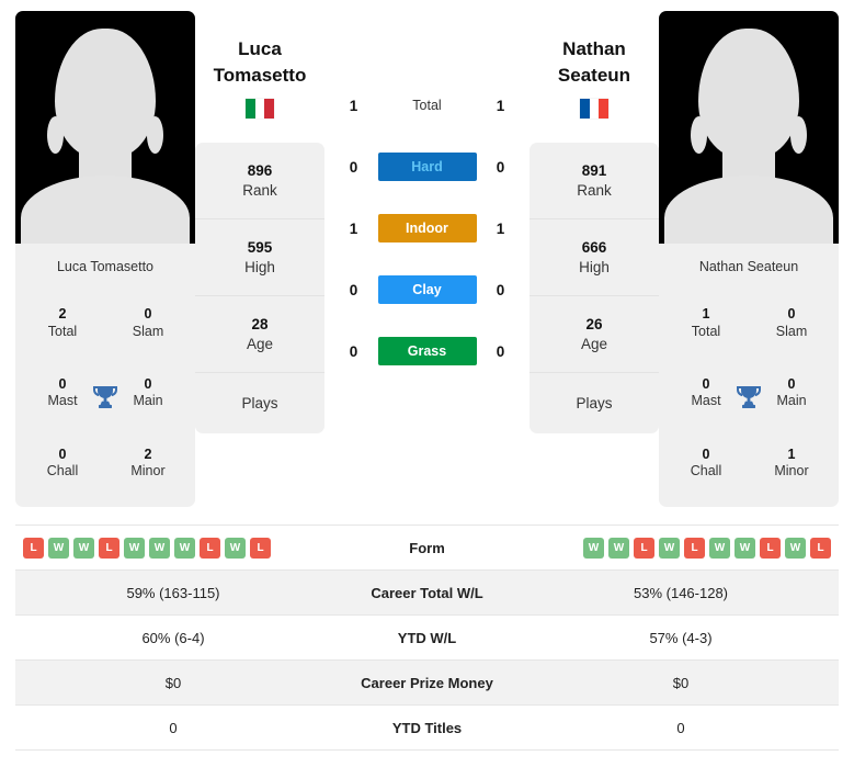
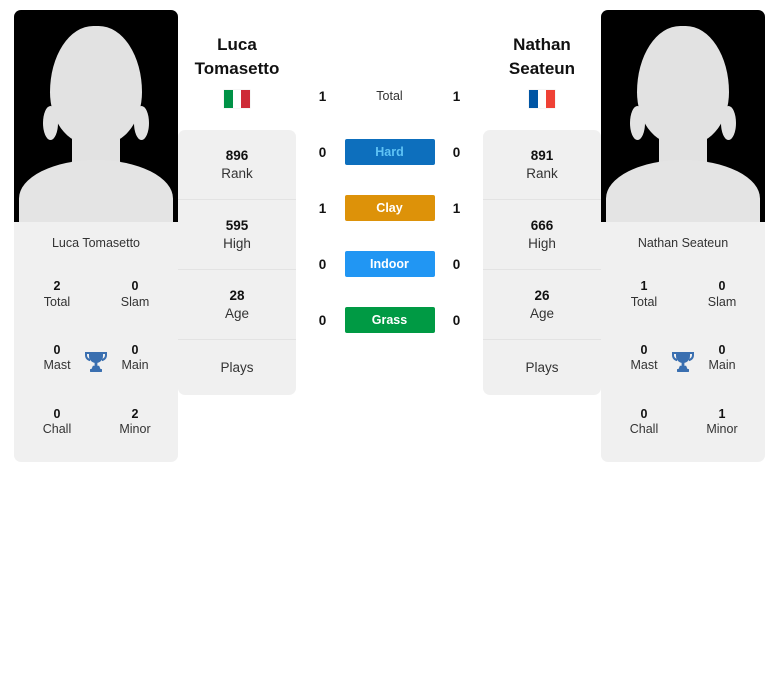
  Luca Tomasetto
  2
  Total
  0
  Slam
  0
  Mast
  0
  Main
  0
  Chall
  2
  Minor
  Luca
  Tomasetto
  896
  Rank
  595
  High
  28
  Age
  Plays
  1
  Total
  1
  0
  Hard
  0
  1
- Indoor
+ Clay
  1
  0
- Clay
+ Indoor
  0
  0
  Grass
  0
  Nathan
  Seateun
  891
  Rank
  666
  High
  26
  Age
  Plays
  Nathan Seateun
  1
  Total
  0
  Slam
  0
  Mast
  0
  Main
  0
  Chall
  1
  Minor
- L W W L W W W L W L	Form	W W L W L W W L W L
- 59% (163-115)	Career Total W/L	53% (146-128)
- 60% (6-4)	YTD W/L	57% (4-3)
- $0	Career Prize Money	$0
- 0	YTD Titles	0
